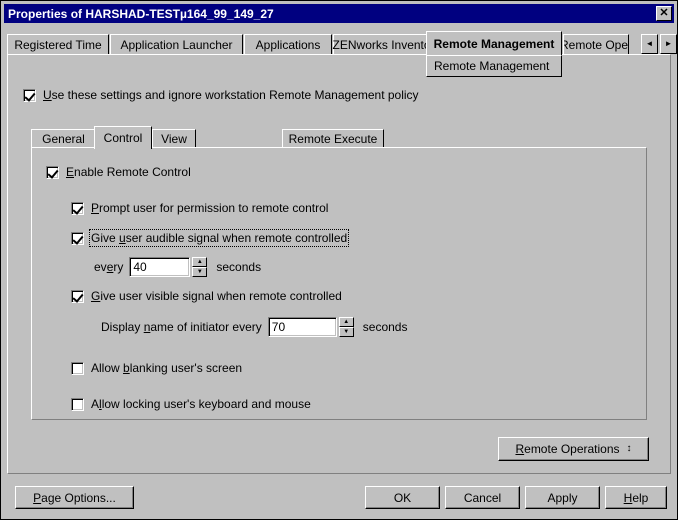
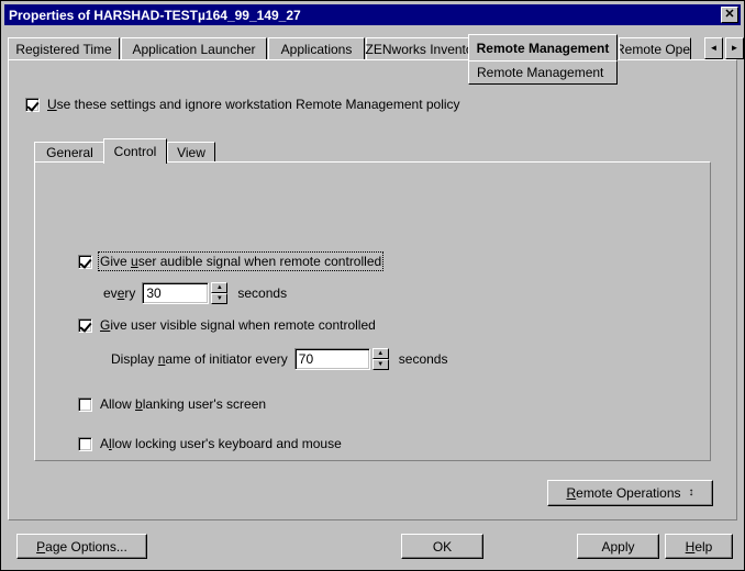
  Properties of HARSHAD-TESTµ164_99_149_27
  ✕
  Registered Time
  Application Launcher
  Applications
  ZENworks Invent
  Remote Management
  Remote Management
  Remote Ope
  ◄
  ►
  Use these settings and ignore workstation Remote Management policy
  General
  Control
  View
- Remote Execute
- Enable Remote Control
- Prompt user for permission to remote control
  Give user audible signal when remote controlled
  every
- 40
+ 30
  seconds
  Give user visible signal when remote controlled
  Display name of initiator every
  70
  seconds
  Allow blanking user's screen
  Allow locking user's keyboard and mouse
  Remote Operations
  ↕
  Page Options...
  OK
- Cancel
  Apply
  Help
